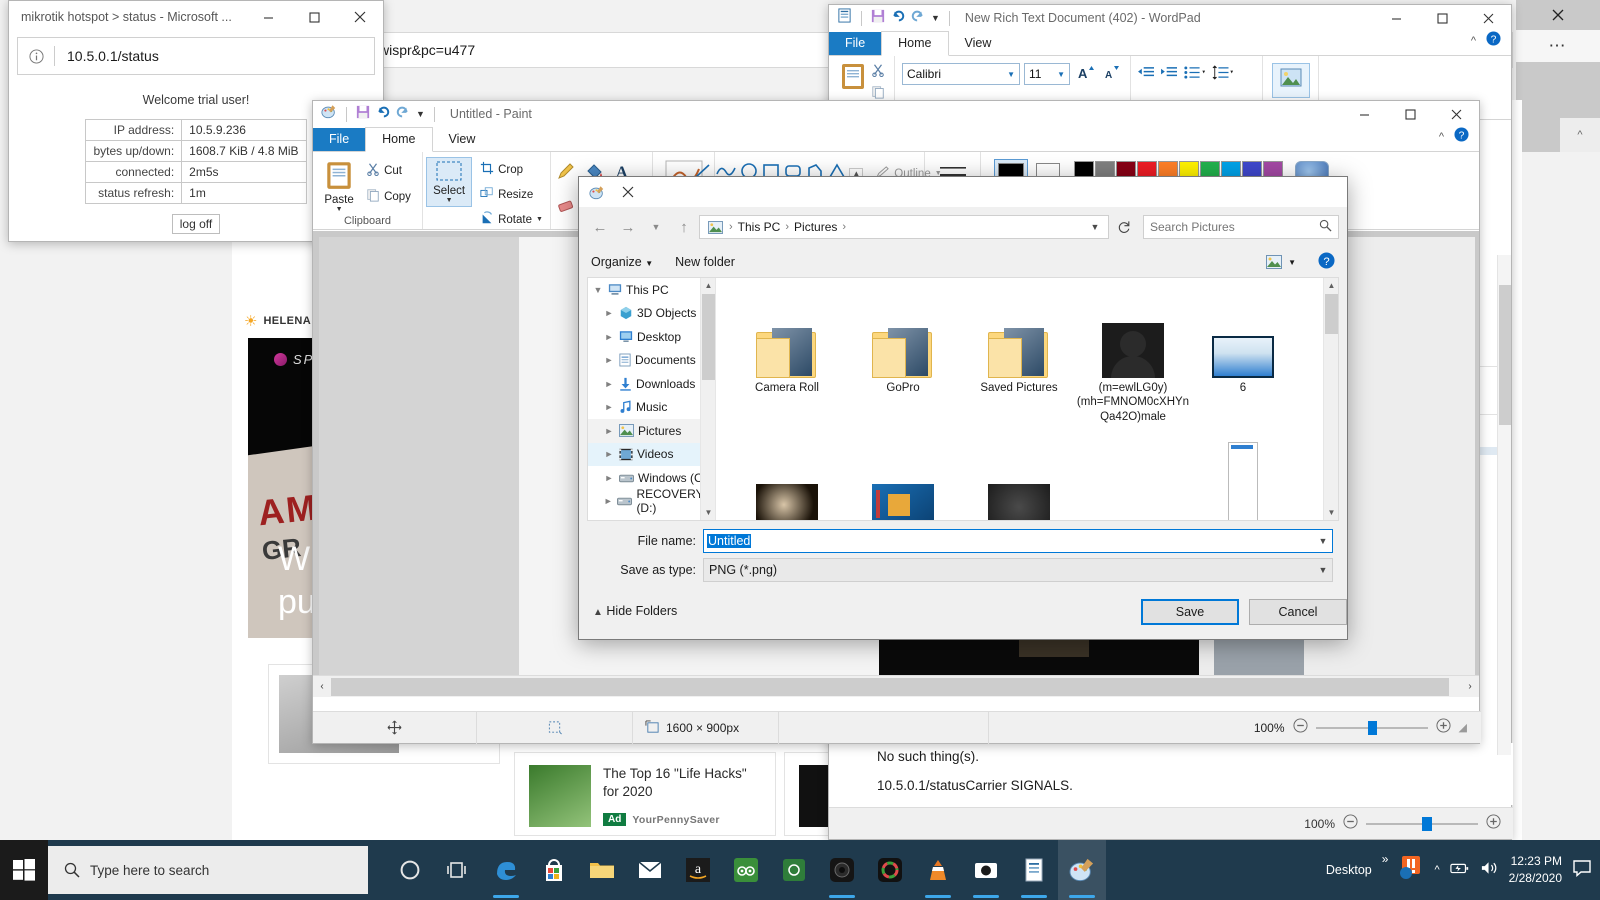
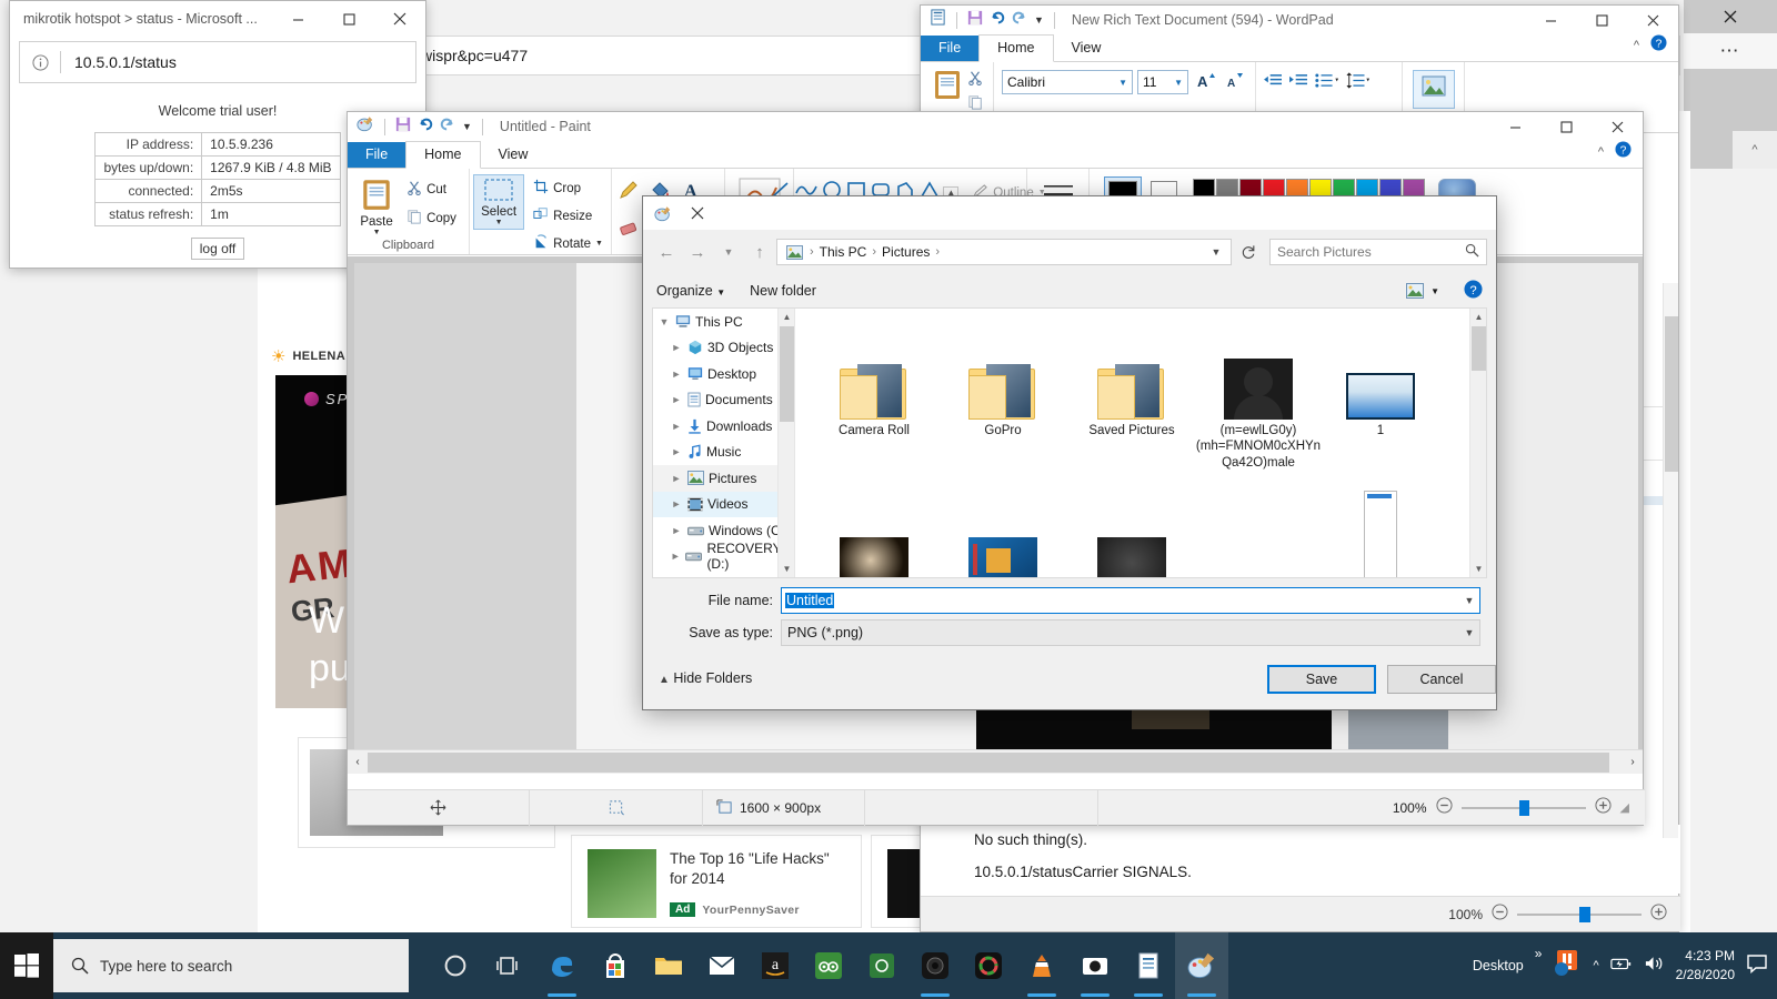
  ⋯
  ^
  wispr&pc=u477
  ☀
  HELENA
- The Top 16 "Life Hacks" for 2020
+ The Top 16 "Life Hacks" for 2014
  Ad
  YourPennySaver
  ▼
- New Rich Text Document (402) - WordPad
+ New Rich Text Document (594) - WordPad
  File
  Home
  View
  ^
  ?
  Calibri
  ▼
  11
  ▼
  A
  A
  No such thing(s).
  10.5.0.1/statusCarrier SIGNALS.
  100%
  mikrotik hotspot > status - Microsoft ...
  10.5.0.1/status
  Welcome trial user!
  IP address:	10.5.9.236
- bytes up/down:	1608.7 KiB / 4.8 MiB
+ bytes up/down:	1267.9 KiB / 4.8 MiB
  connected:	2m5s
  status refresh:	1m
  log off
  ▼
  Untitled - Paint
  File
  Home
  View
  ^
  ?
  Paste
  Cut
  Copy
  Clipboard
  Select
  Crop
  Resize
  Rotate
  A
  ▲
  Outline
  ‹
  ›
  1600 × 900px
  100%
  ◢
  ←
  →
  ▼
  ↑
  ›
  This PC
  ›
  Pictures
  ›
  ▼
  Search Pictures
  Organize ▼
  New folder
  ▼
  ?
  ▼
  This PC
  ►
  3D Objects
  ►
  Desktop
  ►
  Documents
  ►
  Downloads
  ►
  Music
  ►
  Pictures
  ►
  Videos
  ►
  Windows (C
  ►
  RECOVER (D:)
  ▲
  ▼
  Camera Roll
  GoPro
  Saved Pictures
  (m=ewlLG0y)(mh=FMNOM0cXHYnQa42O)male
- 6
+ 1
  ▲
  ▼
  File name:
  Untitled
  ▼
  Save as type:
  PNG (*.png)
  ▼
  ▲ Hide Folders
  Save
  Cancel
  Type here to search
  a
  Desktop
  »
  ^
- 12:23 PM
+ 4:23 PM
  2/28/2020
